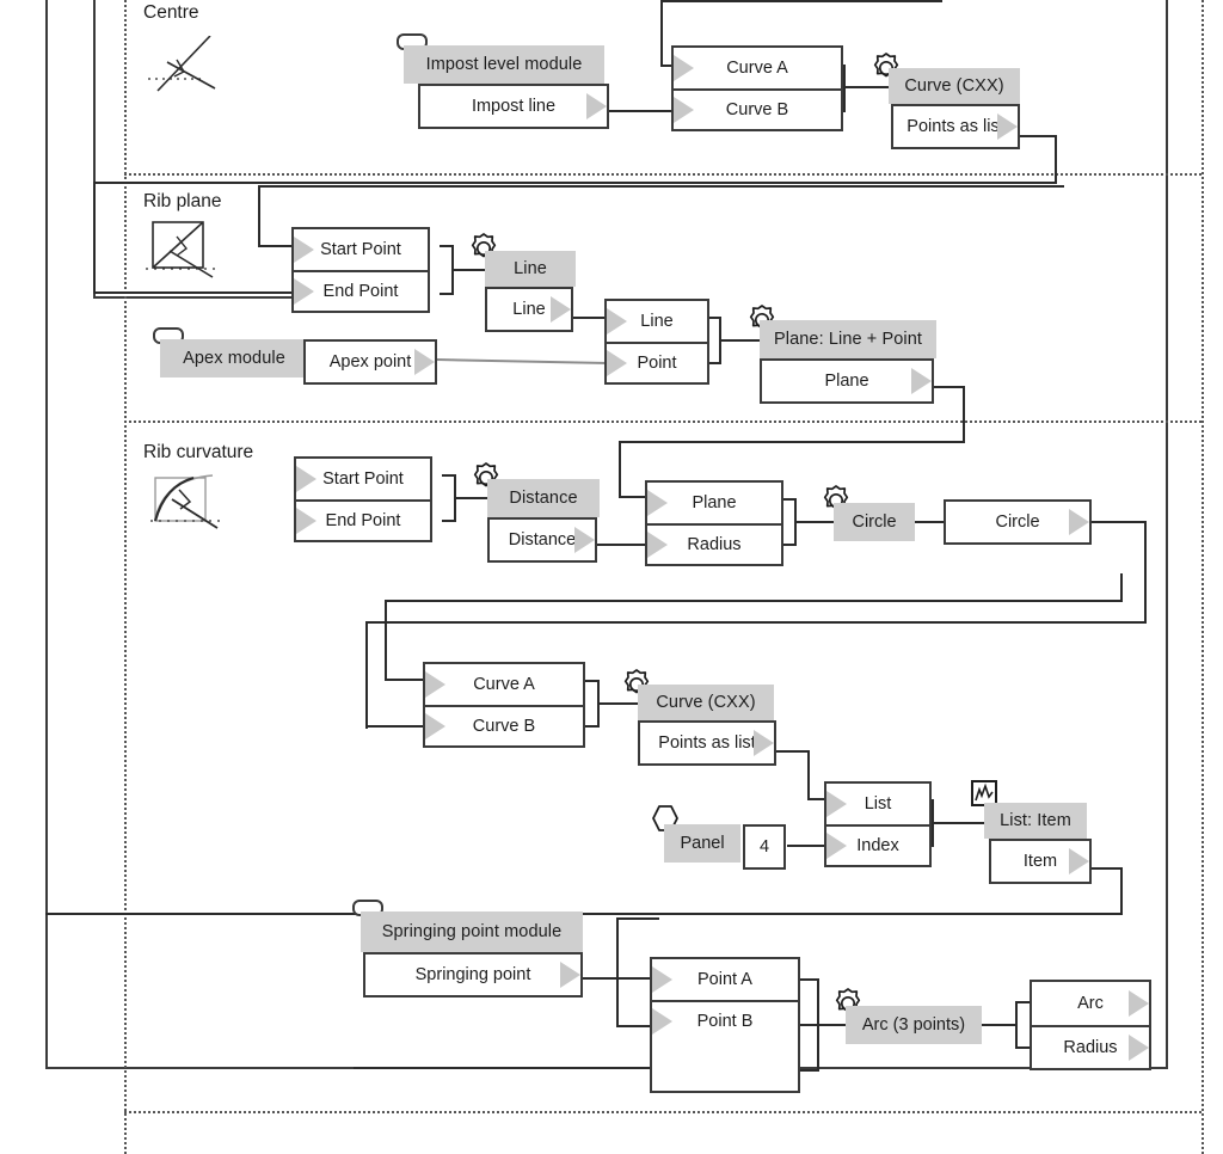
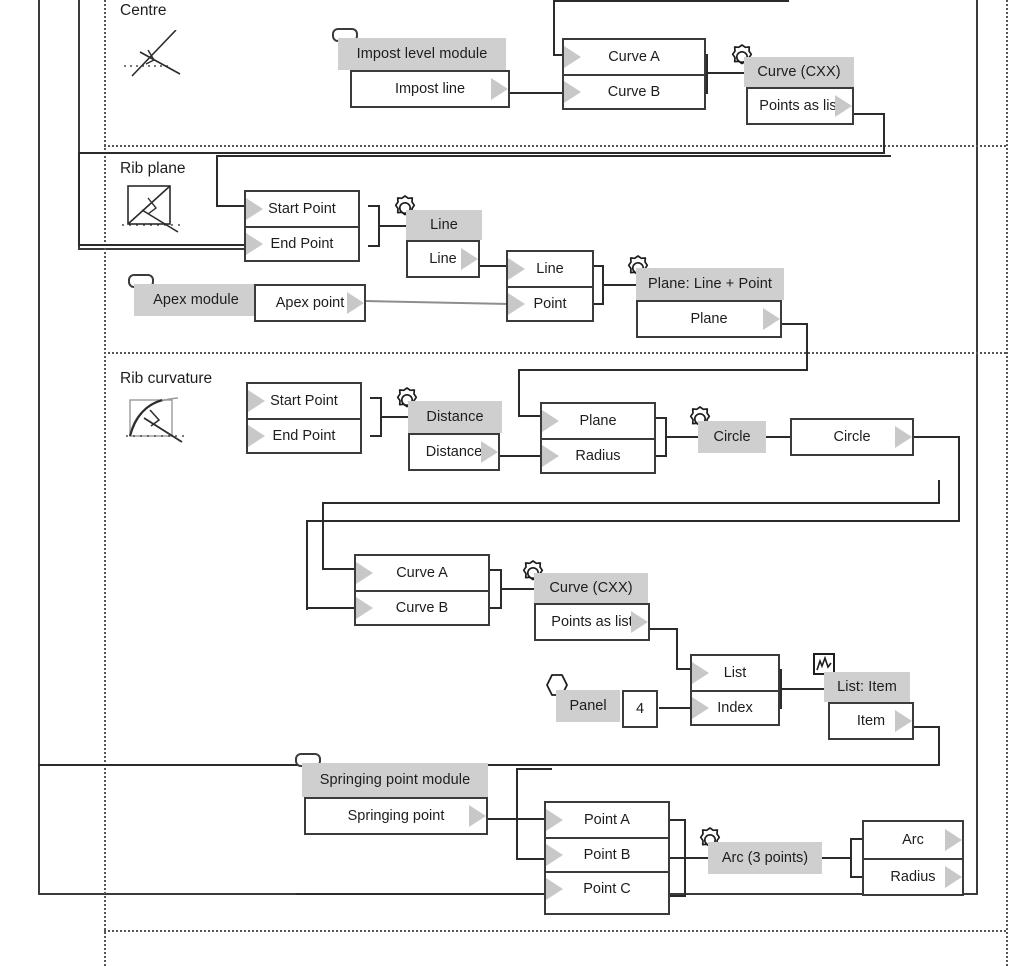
  Centre
  Rib plane
  Rib curvature
  Impost level module
  Impost line
  Curve A
  Curve B
  Curve (CXX)
  Points as list
  Start Point
  End Point
  Line
  Line
  Apex module
  Apex point
  Line
  Point
  Plane: Line + Point
  Plane
  Start Point
  End Point
  Distance
  Distance
  Plane
  Radius
  Circle
  Circle
  Curve A
  Curve B
  Curve (CXX)
  Points as list
  Panel
  4
  List
  Index
  List: Item
  Item
  Springing point module
  Springing point
  Point A
  Point B
+ Point C
  Arc (3 points)
  Arc
  Radius
